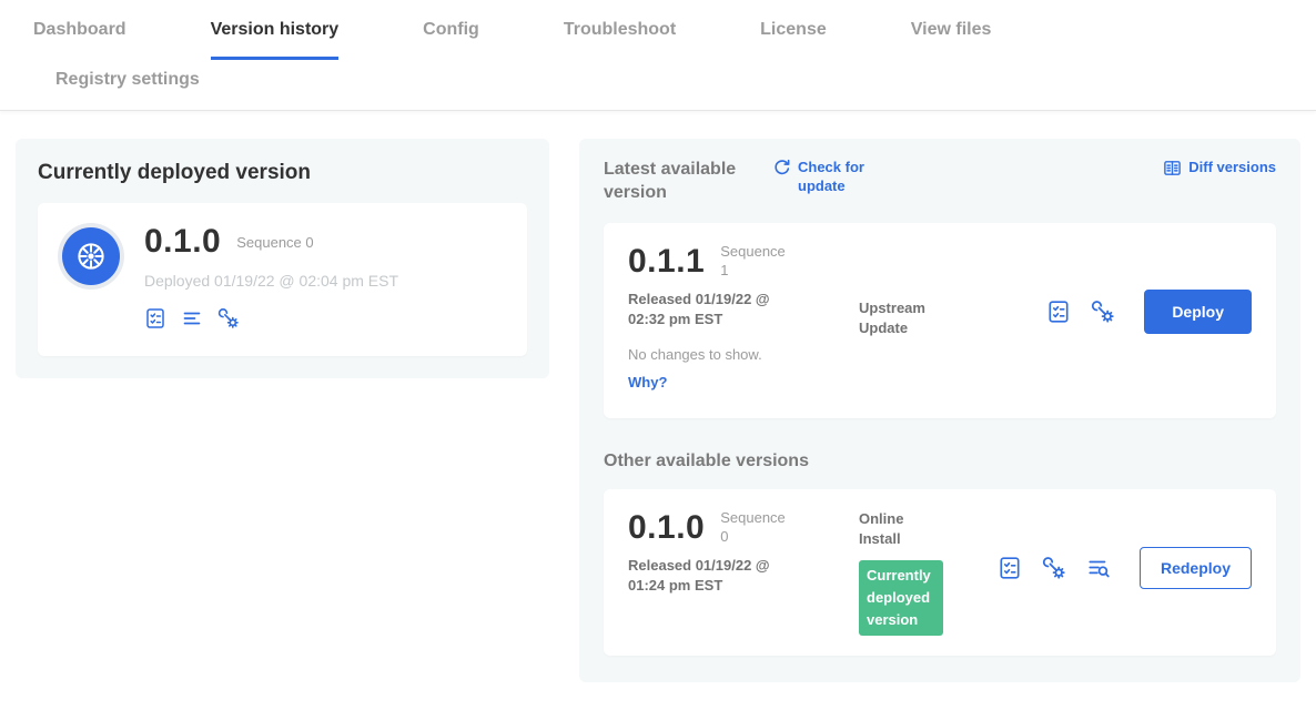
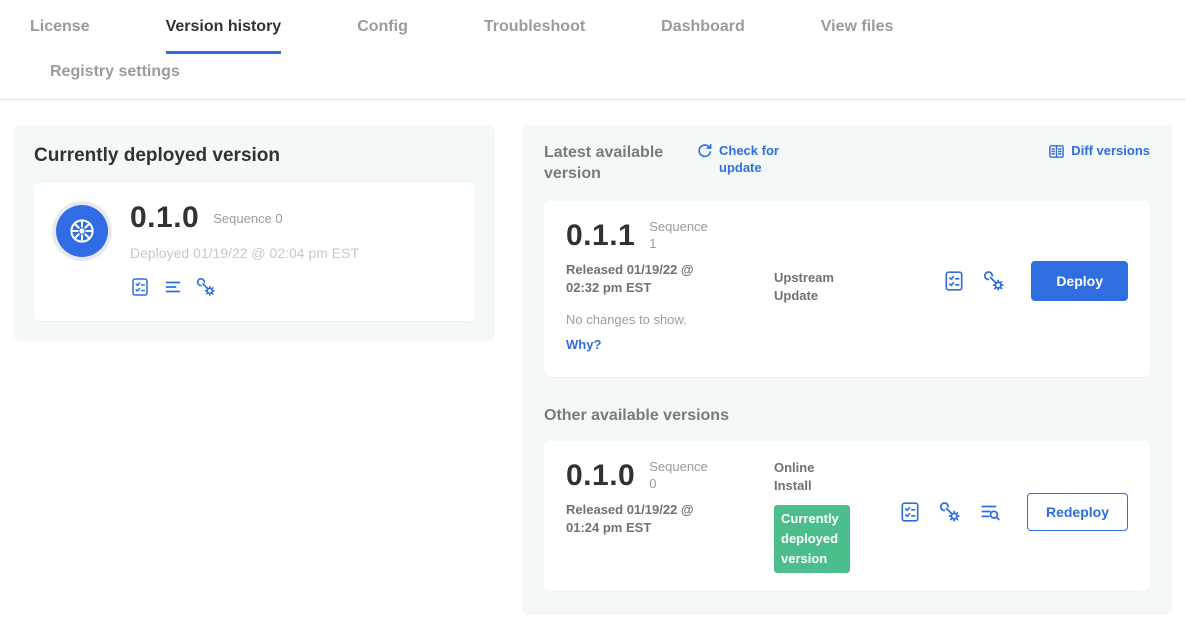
- Dashboard
+ License
  Version history
  Config
  Troubleshoot
- License
+ Dashboard
  View files
  Registry settings
  Currently deployed version
  0.1.0
  Sequence 0
  Deployed 01/19/22 @ 02:04 pm EST
  Latest available version
  Check for update
  Diff versions
  0.1.1
  Sequence 1
  Released 01/19/22 @ 02:32 pm EST
  No changes to show.
  Why?
  Upstream Update
  Deploy
  Other available versions
  0.1.0
  Sequence 0
  Released 01/19/22 @ 01:24 pm EST
  Online Install
  Currently deployed version
  Redeploy
